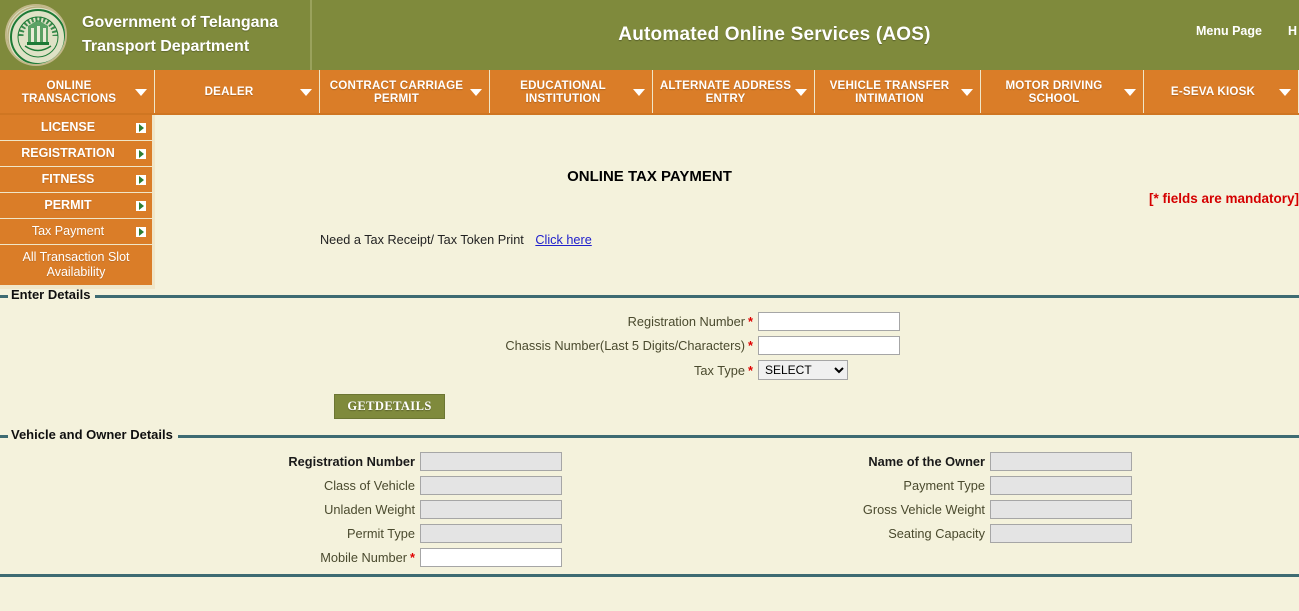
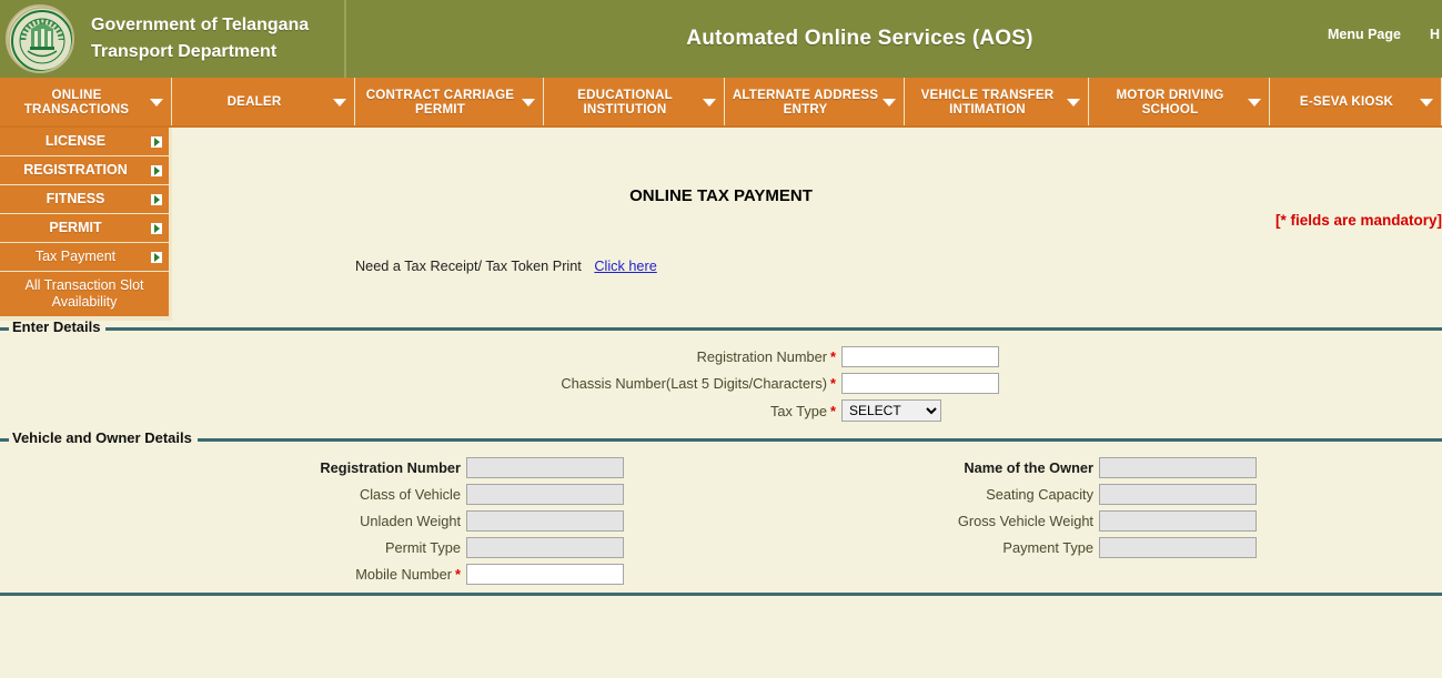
  Government of Telangana
  Transport Department
  Automated Online Services (AOS)
  Menu Page
  H
  ONLINE TRANSACTIONS
  DEALER
  CONTRACT CARRIAGE PERMIT
  EDUCATIONAL INSTITUTION
  ALTERNATE ADDRESS ENTRY
  VEHICLE TRANSFER INTIMATION
  MOTOR DRIVING SCHOOL
  E-SEVA KIOSK
  LICENSE
  REGISTRATION
  FITNESS
  PERMIT
  Tax Payment
  All Transaction Slot Availability
  ONLINE TAX PAYMENT
  [* fields are mandatory]
  Need a Tax Receipt/ Tax Token Print Click here
  Enter Details
  Registration Number *
  Chassis Number(Last 5 Digits/Characters) *
  Tax Type *
  SELECT
- GETDETAILS
  Vehicle and Owner Details
  Registration Number
  Class of Vehicle
  Unladen Weight
  Permit Type
  Mobile Number *
  Name of the Owner
- Payment Type
+ Seating Capacity
  Gross Vehicle Weight
- Seating Capacity
+ Payment Type
